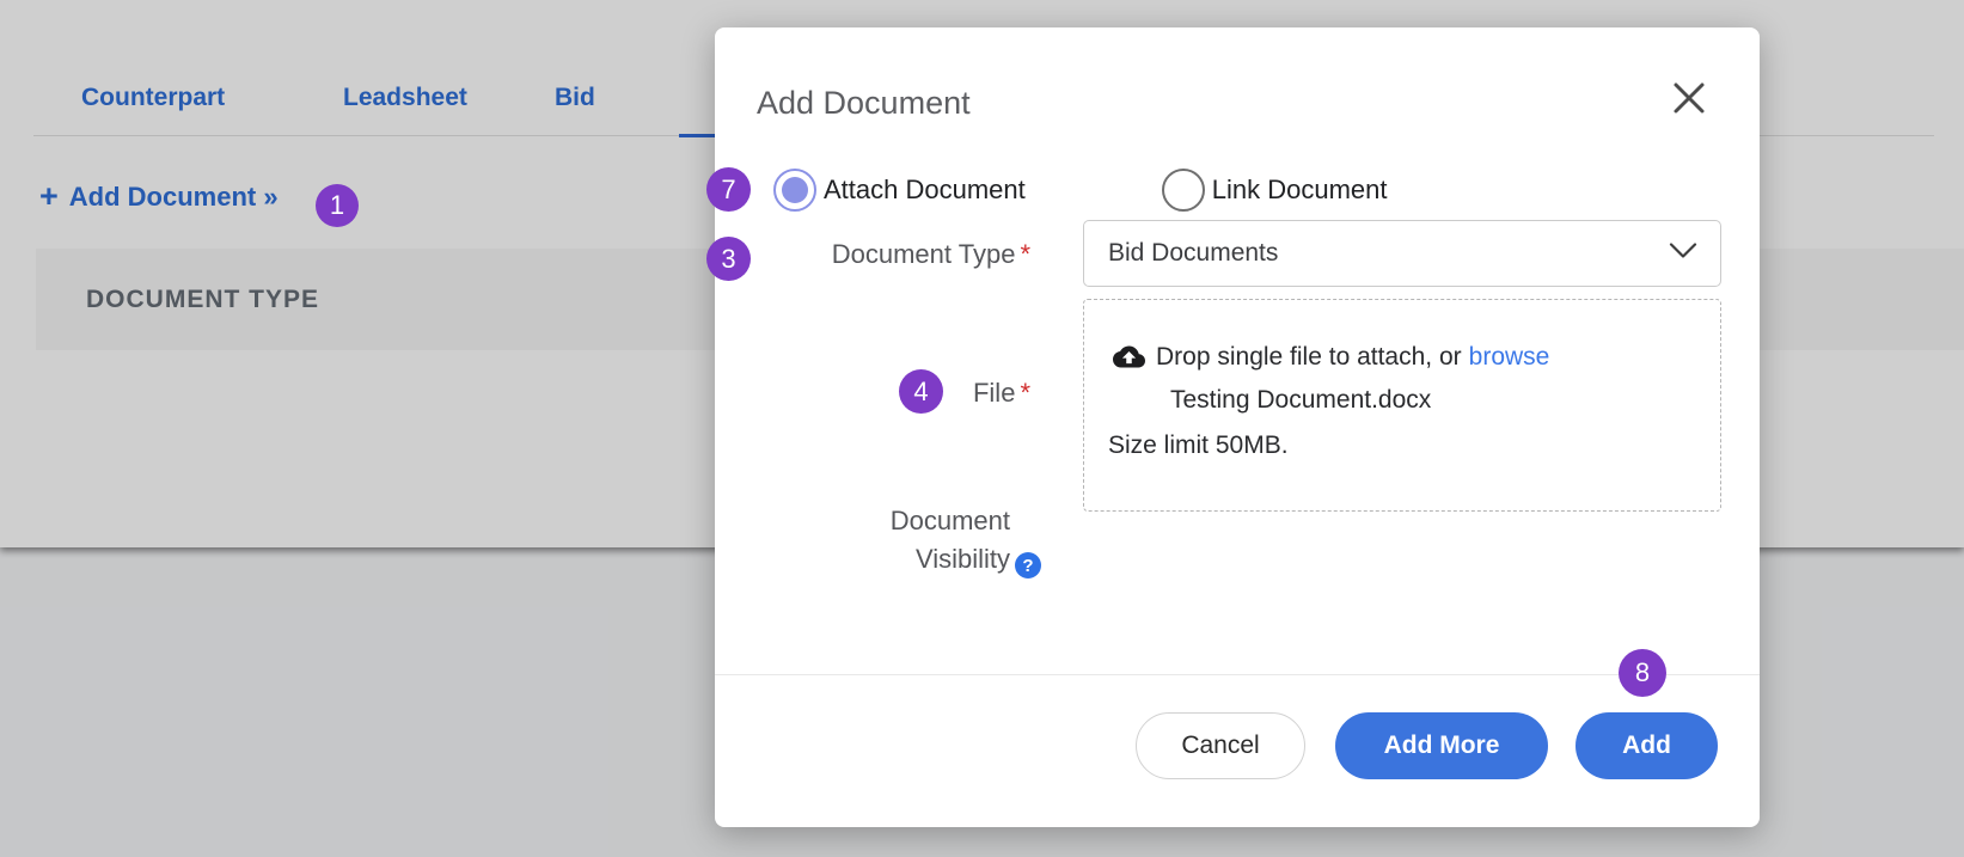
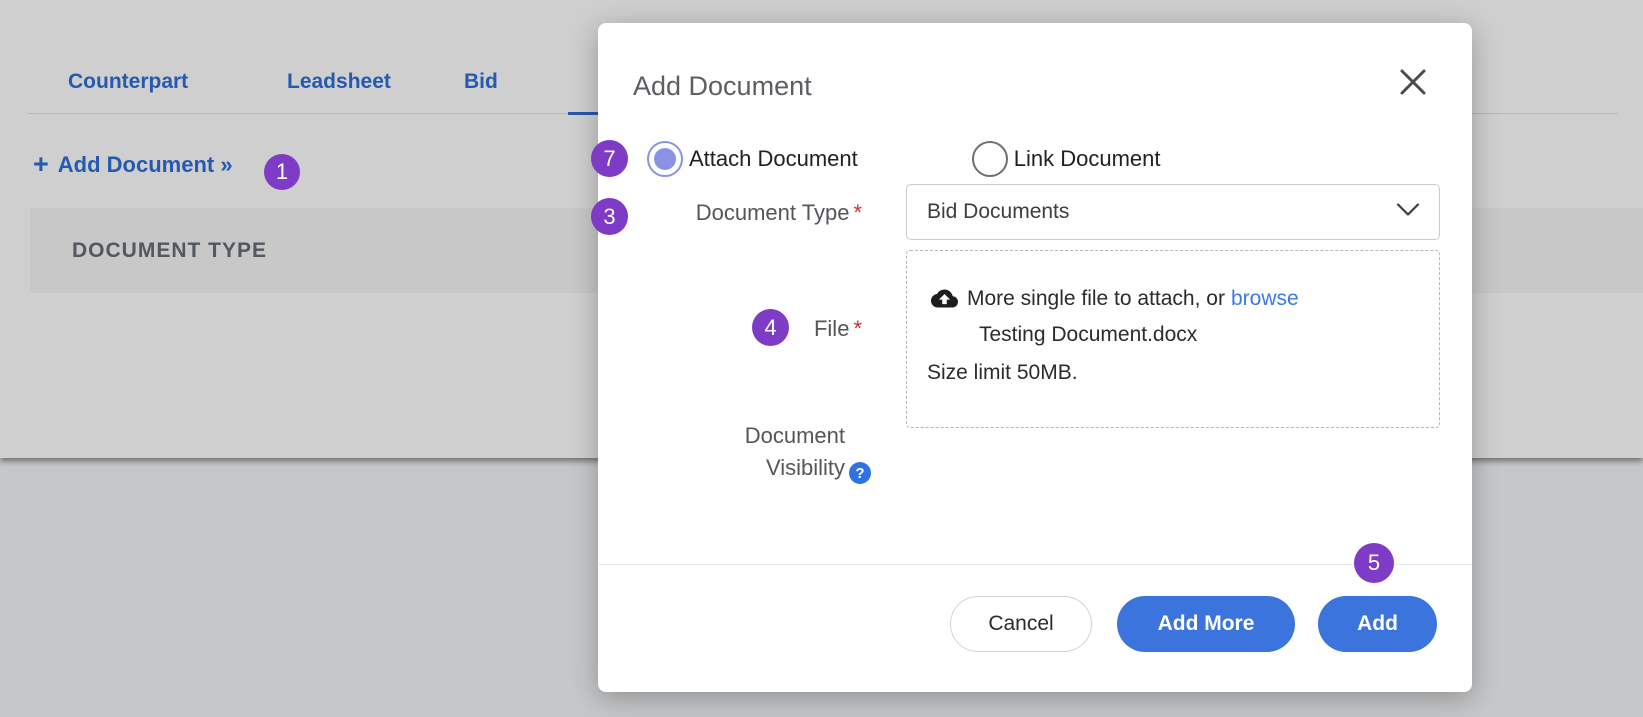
  Counterpart
  Leadsheet
  Bid
  +
  Add Document »
  DOCUMENT TYPE
  Add Document
  Attach Document
  Link Document
  Document Type *
  Bid Documents
  File *
- Drop single file to attach, or
+ More single file to attach, or
  browse
  Testing Document.docx
  Size limit 50MB.
  Document
  Visibility
  ?
  Cancel
  Add More
  Add
  1
  7
  3
  4
- 8
+ 5
